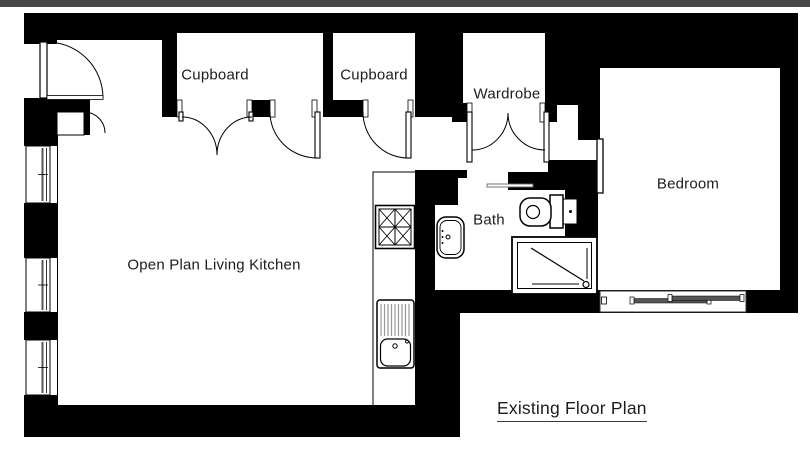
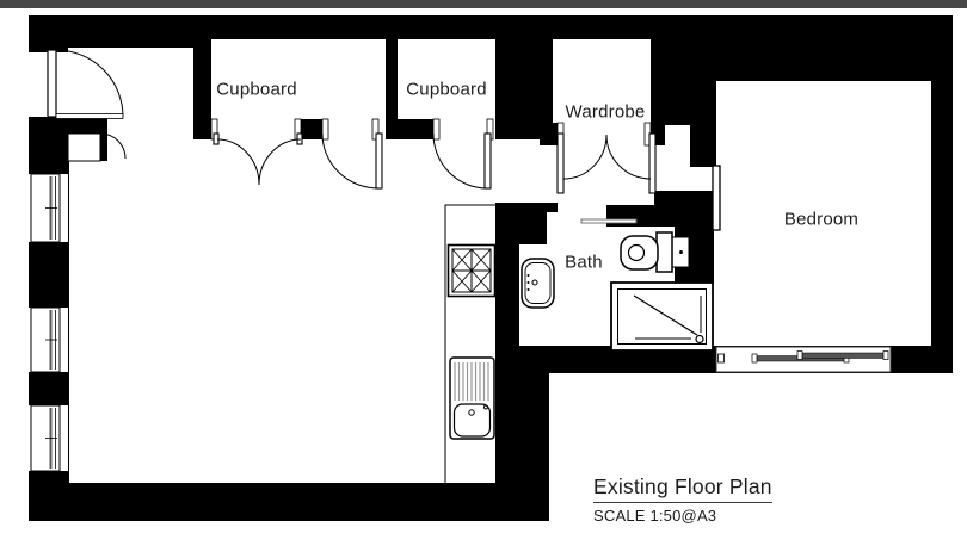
  Cupboard
  Cupboard
  Wardrobe
  Bedroom
  Bath
- Open Plan Living Kitchen
  Existing Floor Plan
+ SCALE 1:50@A3
